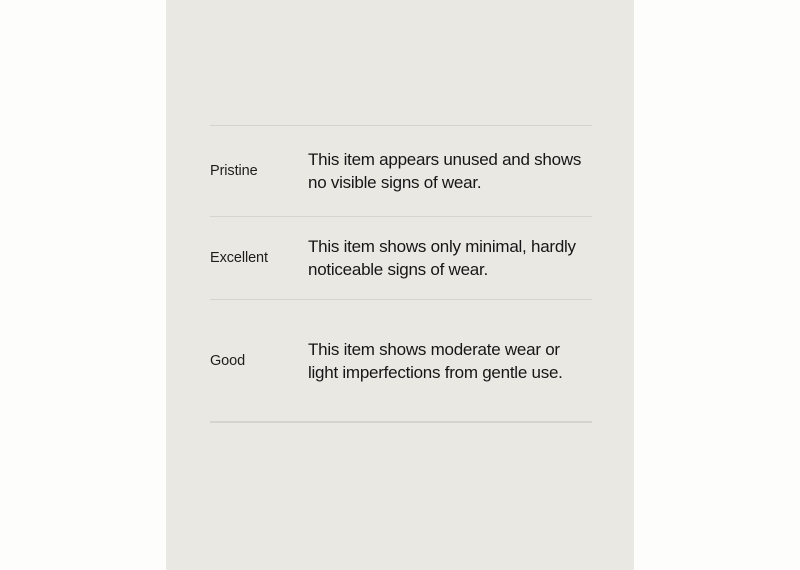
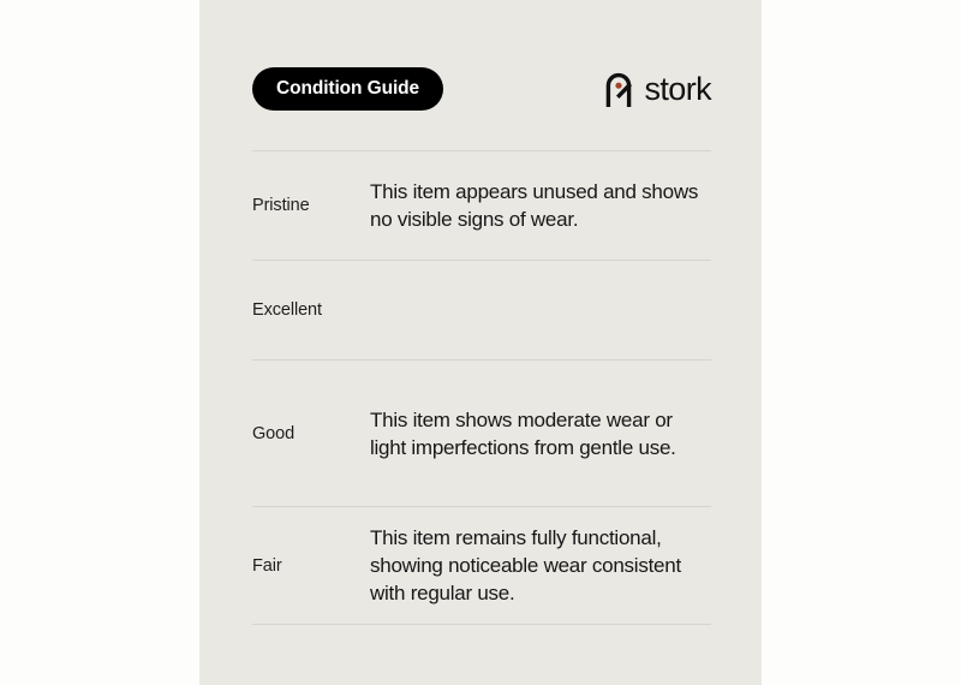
+ Condition Guide
+ stork
  Pristine
  This item appears unused and shows no visible signs of wear.
  Excellent
- This item shows only minimal, hardly noticeable signs of wear.
  Good
  This item shows moderate wear or light imperfections from gentle use.
+ Fair
+ This item remains fully functional, showing noticeable wear consistent with regular use.
